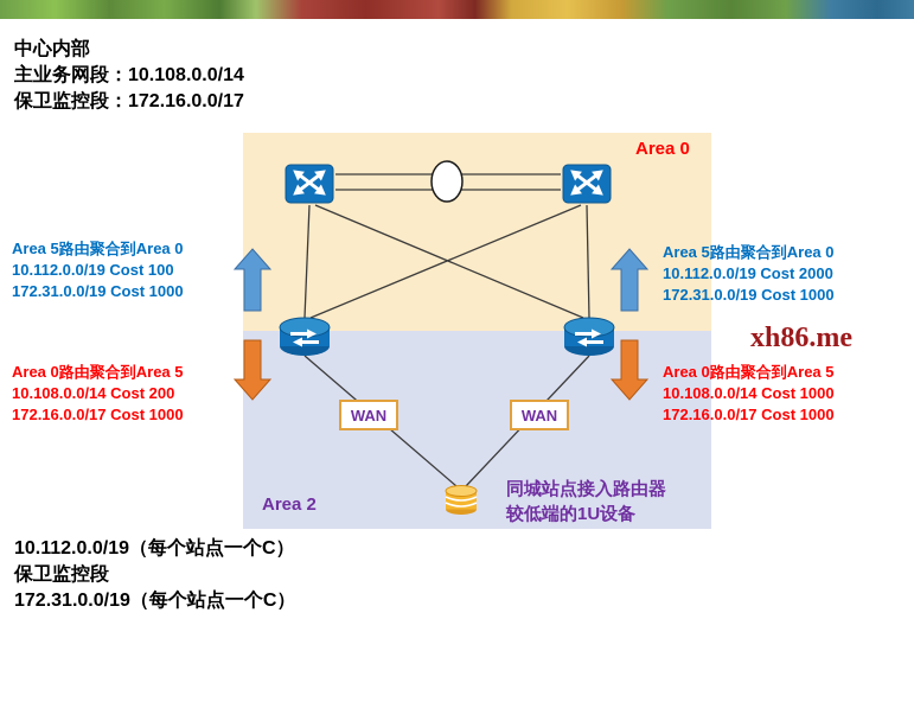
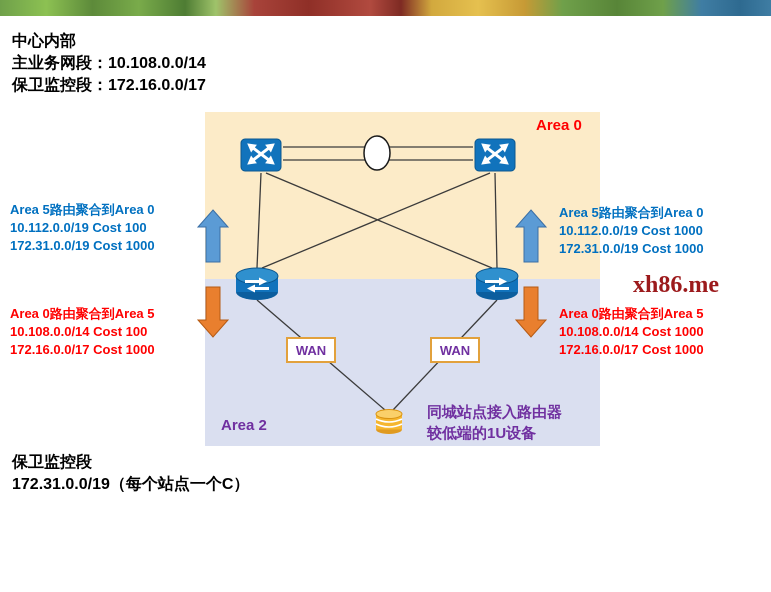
  WAN
  WAN
  中心内部
  主业务网段：10.108.0.0/14
  保卫监控段：172.16.0.0/17
  Area 0
  Area 2
  Area 5路由聚合到Area 0
  10.112.0.0/19 Cost 100
  172.31.0.0/19 Cost 1000
  Area 5路由聚合到Area 0
- 10.112.0.0/19 Cost 2000
+ 10.112.0.0/19 Cost 1000
  172.31.0.0/19 Cost 1000
  Area 0路由聚合到Area 5
- 10.108.0.0/14 Cost 200
+ 10.108.0.0/14 Cost 100
  172.16.0.0/17 Cost 1000
  Area 0路由聚合到Area 5
  10.108.0.0/14 Cost 1000
  172.16.0.0/17 Cost 1000
  xh86.me
  同城站点接入路由器
  较低端的1U设备
- 10.112.0.0/19（每个站点一个C）
  保卫监控段
  172.31.0.0/19（每个站点一个C）
